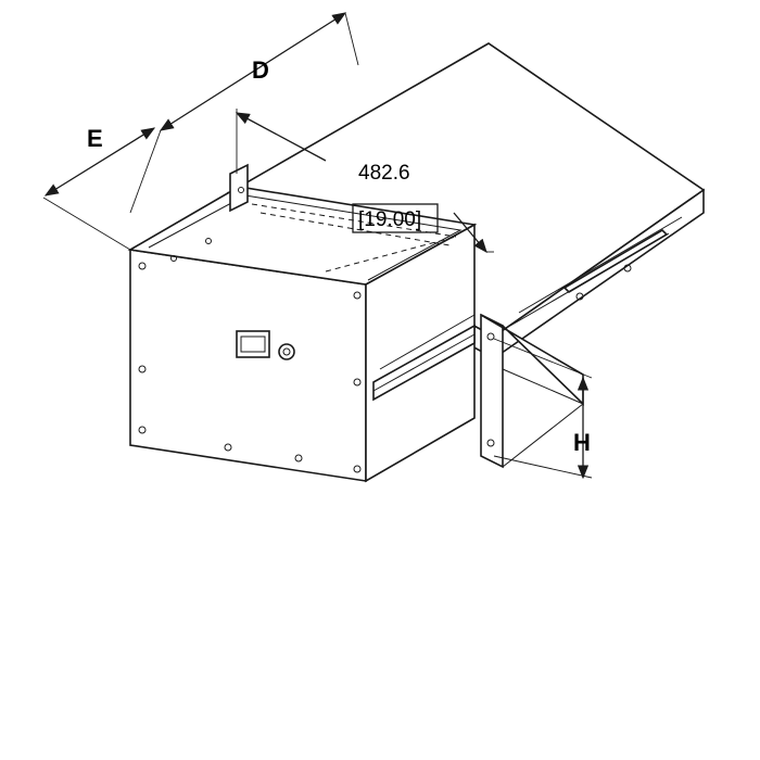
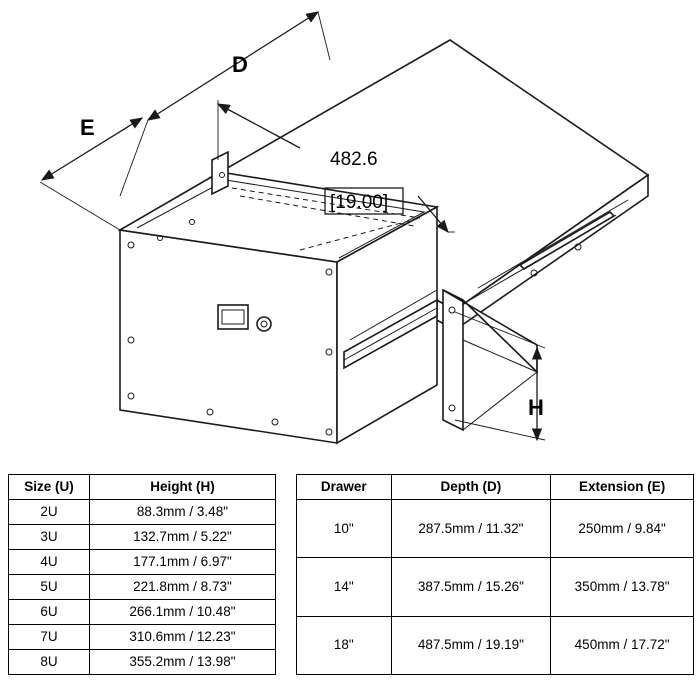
  D
  E
  H
  482.6
  [19.00]
+ Size (U)	Height (H)
+ 2U	88.3mm / 3.48"
+ 3U	132.7mm / 5.22"
+ 4U	177.1mm / 6.97"
+ 5U	221.8mm / 8.73"
+ 6U	266.1mm / 10.48"
+ 7U	310.6mm / 12.23"
+ 8U	355.2mm / 13.98"
+ Drawer	Depth (D)	Extension (E)
+ 10"	287.5mm / 11.32"	250mm / 9.84"
+ 14"	387.5mm / 15.26"	350mm / 13.78"
+ 18"	487.5mm / 19.19"	450mm / 17.72"
